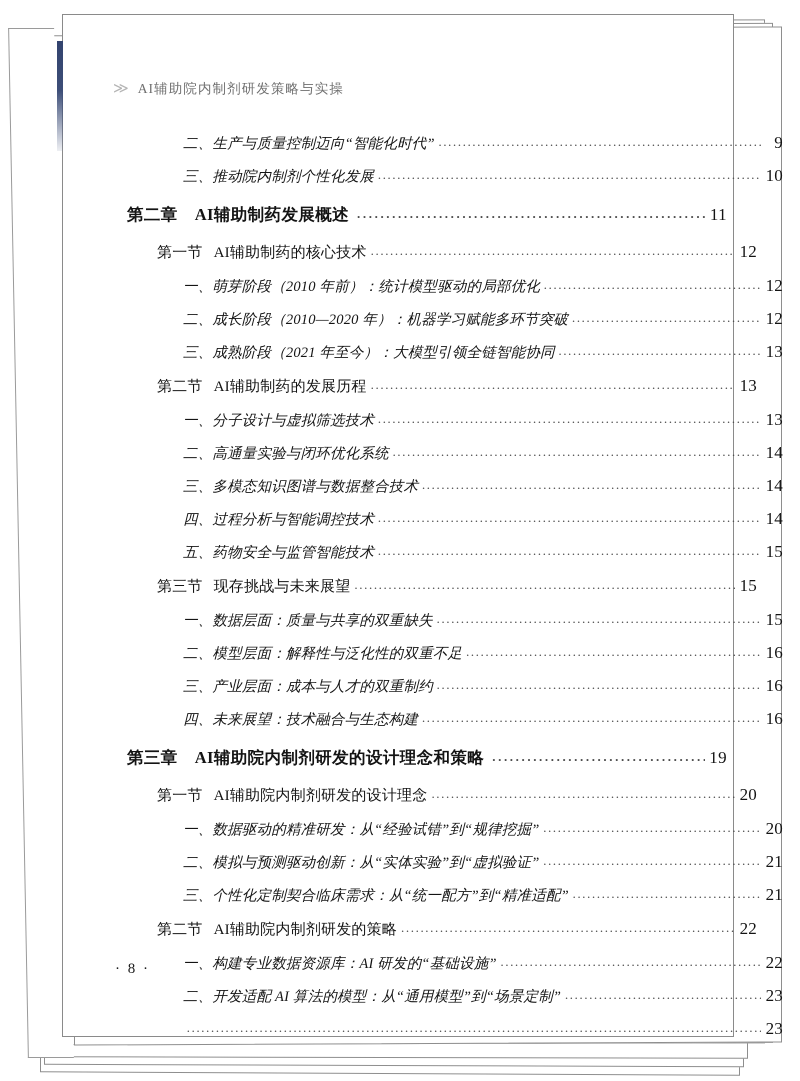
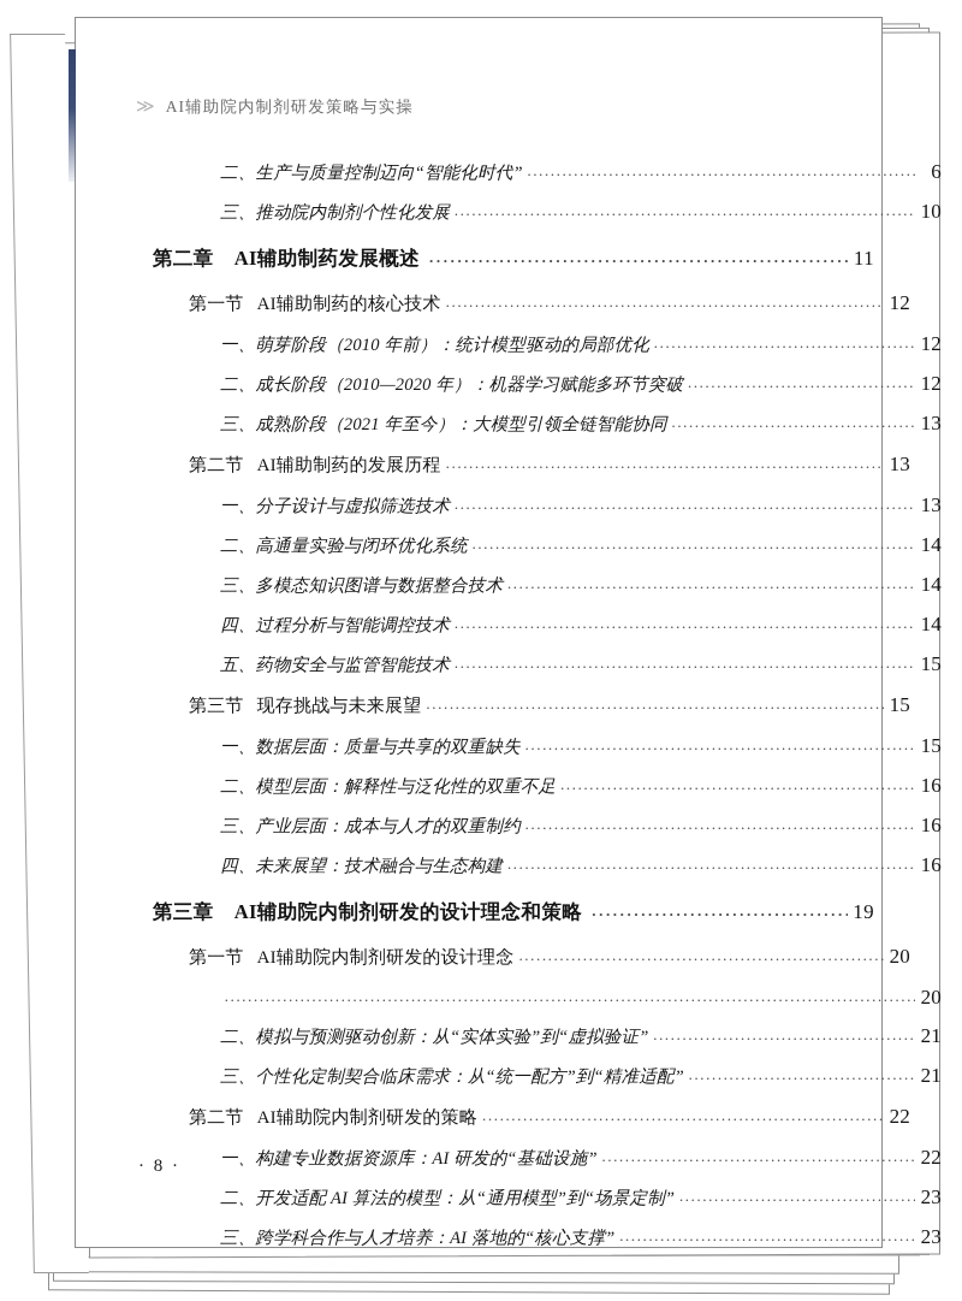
  ≫
  AI辅助院内制剂研发策略与实操
  二、生产与质量控制迈向“智能化时代”
- 9
+ 6
  三、推动院内制剂个性化发展
  10
  第二章 AI辅助制药发展概述
  11
  第一节 AI辅助制药的核心技术
  12
  一、萌芽阶段（2010 年前）：统计模型驱动的局部优化
  12
  二、成长阶段（2010—2020 年）：机器学习赋能多环节突破
  12
  三、成熟阶段（2021 年至今）：大模型引领全链智能协同
  13
  第二节 AI辅助制药的发展历程
  13
  一、分子设计与虚拟筛选技术
  13
  二、高通量实验与闭环优化系统
  14
  三、多模态知识图谱与数据整合技术
  14
  四、过程分析与智能调控技术
  14
  五、药物安全与监管智能技术
  15
  第三节 现存挑战与未来展望
  15
  一、数据层面：质量与共享的双重缺失
  15
  二、模型层面：解释性与泛化性的双重不足
  16
  三、产业层面：成本与人才的双重制约
  16
  四、未来展望：技术融合与生态构建
  16
  第三章 AI辅助院内制剂研发的设计理念和策略
  19
  第一节 AI辅助院内制剂研发的设计理念
  20
- 一、数据驱动的精准研发：从“经验试错”到“规律挖掘”
  20
  二、模拟与预测驱动创新：从“实体实验”到“虚拟验证”
  21
  三、个性化定制契合临床需求：从“统一配方”到“精准适配”
  21
  第二节 AI辅助院内制剂研发的策略
  22
  一、构建专业数据资源库：AI 研发的“基础设施”
  22
  二、开发适配 AI 算法的模型：从“通用模型”到“场景定制”
  23
+ 三、跨学科合作与人才培养：AI 落地的“核心支撑”
  23
  · 8 ·
